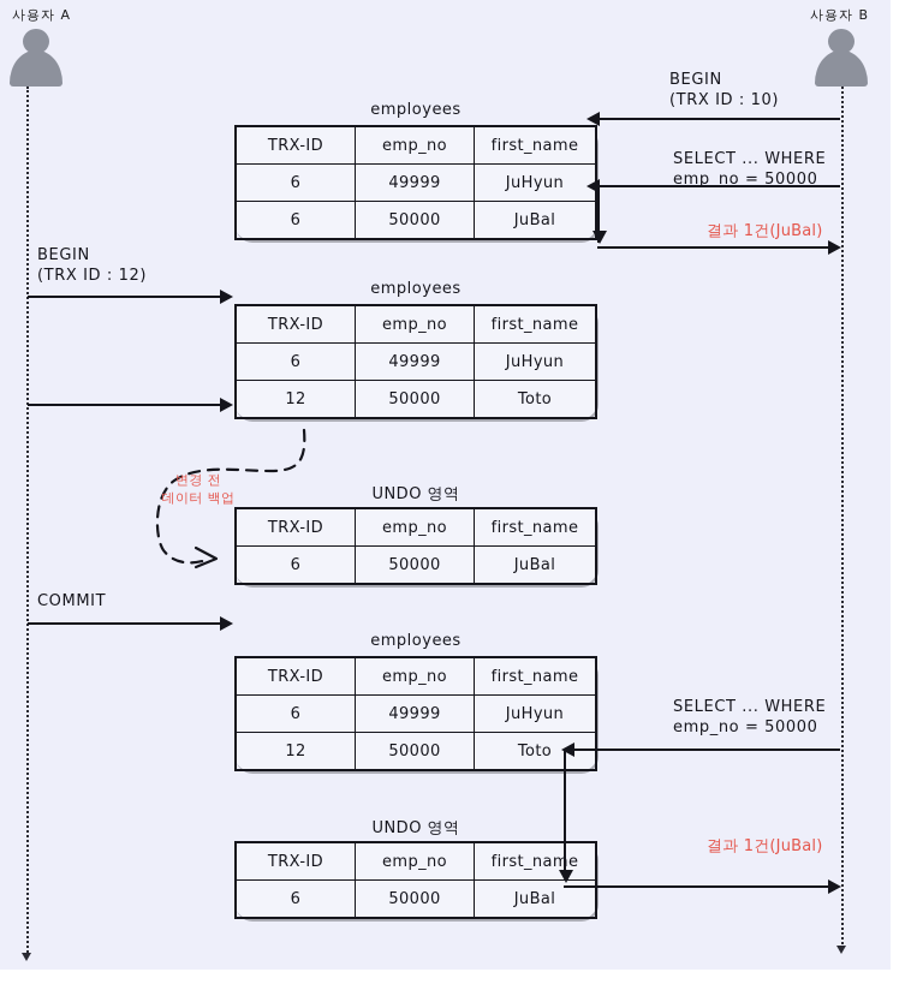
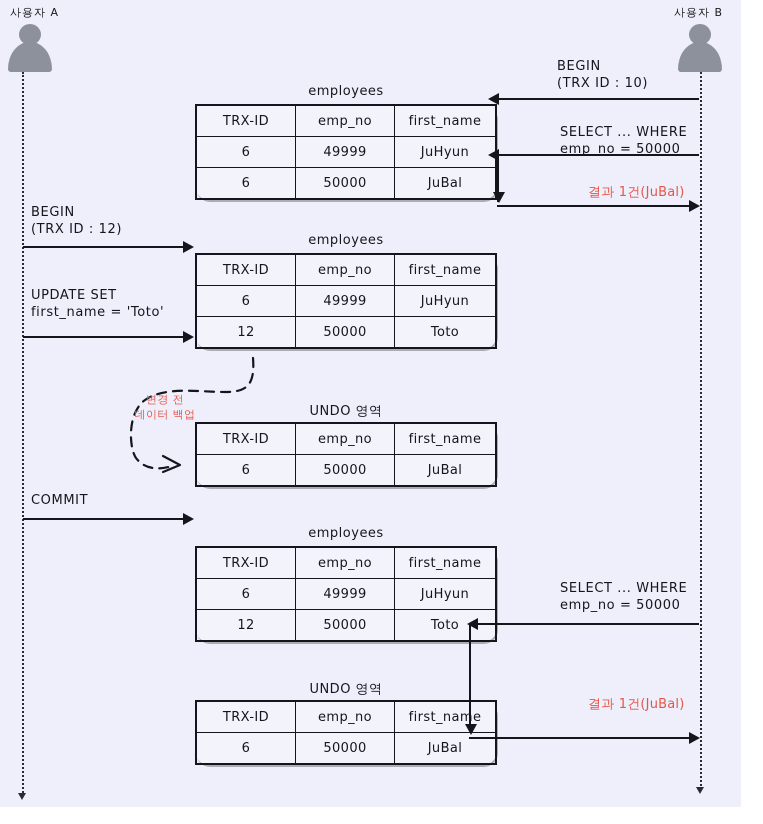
  사용자 A
  사용자 B
  employees
  TRX-ID	emp_no	first_name
  6	49999	JuHyun
  6	50000	JuBal
  employees
  TRX-ID	emp_no	first_name
  6	49999	JuHyun
  12	50000	Toto
  UNDO 영역
  TRX-ID	emp_no	first_name
  6	50000	JuBal
  employees
  TRX-ID	emp_no	first_name
  6	49999	JuHyun
  12	50000	Toto
  UNDO 영역
  TRX-ID	emp_no	first_name
  6	50000	JuBal
  BEGIN
  (TRX ID : 10)
  SELECT ... WHERE
  emp_no = 50000
  결과 1건(JuBal)
  BEGIN
  (TRX ID : 12)
+ UPDATE SET
+ first_name = 'Toto'
  COMMIT
  SELECT ... WHERE
  emp_no = 50000
  결과 1건(JuBal)
  변경 전
  데이터 백업
